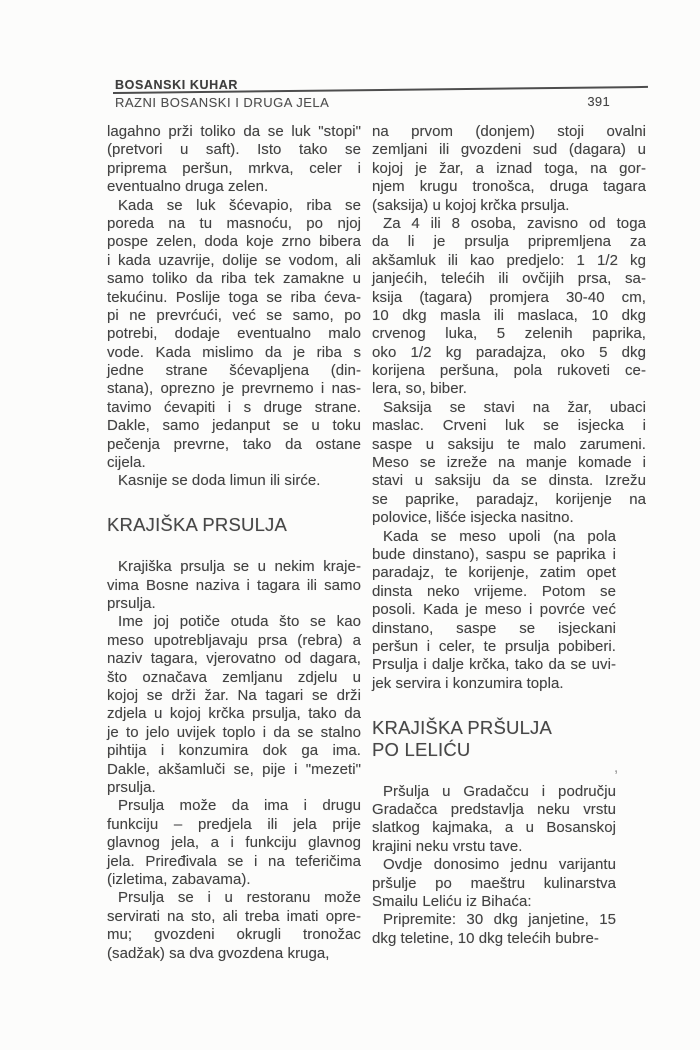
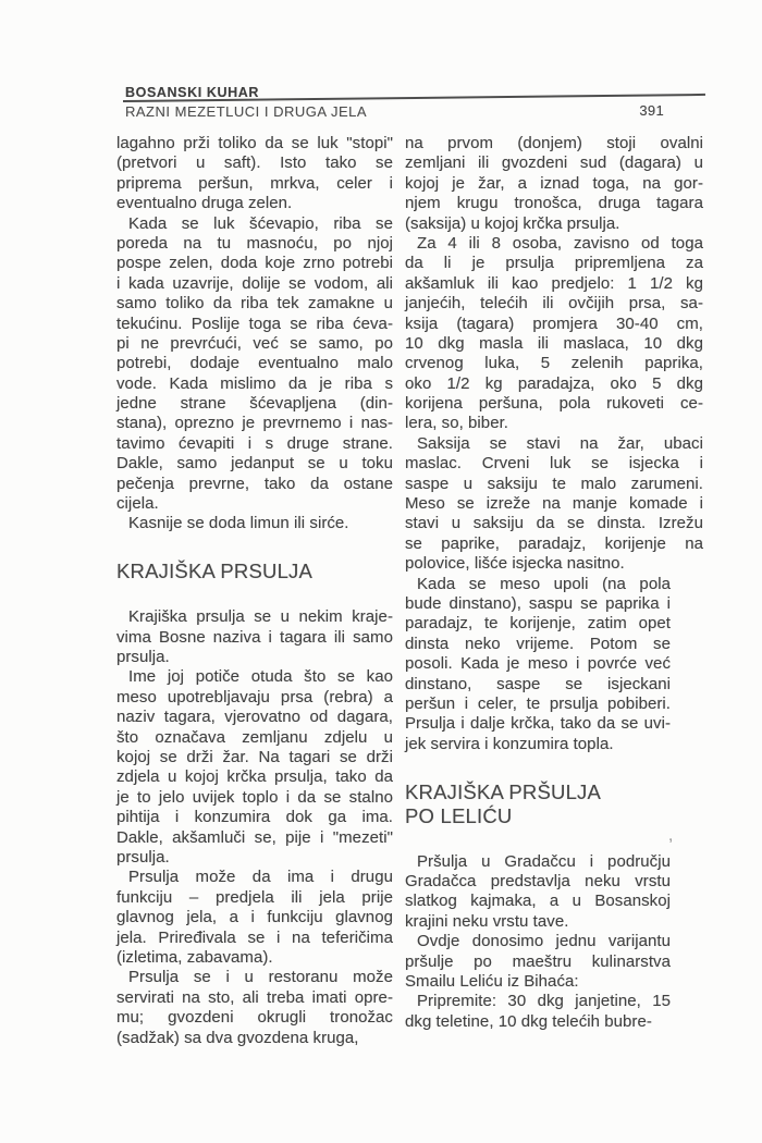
  BOSANSKI KUHAR
- RAZNI BOSANSKI I DRUGA JELA
+ RAZNI MEZETLUCI I DRUGA JELA
  391
  lagahno prži toliko da se luk "stopi"
  (pretvori u saft). Isto tako se
  priprema peršun, mrkva, celer i
  eventualno druga zelen.
  Kada se luk šćevapio, riba se
  poreda na tu masnoću, po njoj
- pospe zelen, doda koje zrno bibera
+ pospe zelen, doda koje zrno potrebi
  i kada uzavrije, dolije se vodom, ali
  samo toliko da riba tek zamakne u
  tekućinu. Poslije toga se riba ćeva-
  pi ne prevrćući, već se samo, po
  potrebi, dodaje eventualno malo
  vode. Kada mislimo da je riba s
  jedne strane šćevapljena (din-
  stana), oprezno je prevrnemo i nas-
  tavimo ćevapiti i s druge strane.
  Dakle, samo jedanput se u toku
  pečenja prevrne, tako da ostane
  cijela.
  Kasnije se doda limun ili sirće.
  KRAJIŠKA PRSULJA
  Krajiška prsulja se u nekim kraje-
  vima Bosne naziva i tagara ili samo
  prsulja.
  Ime joj potiče otuda što se kao
  meso upotrebljavaju prsa (rebra) a
  naziv tagara, vjerovatno od dagara,
  što označava zemljanu zdjelu u
  kojoj se drži žar. Na tagari se drži
  zdjela u kojoj krčka prsulja, tako da
  je to jelo uvijek toplo i da se stalno
  pihtija i konzumira dok ga ima.
  Dakle, akšamluči se, pije i "mezeti"
  prsulja.
  Prsulja može da ima i drugu
  funkciju – predjela ili jela prije
  glavnog jela, a i funkciju glavnog
  jela. Priređivala se i na teferičima
  (izletima, zabavama).
  Prsulja se i u restoranu može
  servirati na sto, ali treba imati opre-
  mu; gvozdeni okrugli tronožac
  (sadžak) sa dva gvozdena kruga,
  na prvom (donjem) stoji ovalni
  zemljani ili gvozdeni sud (dagara) u
  kojoj je žar, a iznad toga, na gor-
  njem krugu tronošca, druga tagara
  (saksija) u kojoj krčka prsulja.
  Za 4 ili 8 osoba, zavisno od toga
  da li je prsulja pripremljena za
  akšamluk ili kao predjelo: 1 1/2 kg
  janjećih, telećih ili ovčijih prsa, sa-
  ksija (tagara) promjera 30-40 cm,
  10 dkg masla ili maslaca, 10 dkg
  crvenog luka, 5 zelenih paprika,
  oko 1/2 kg paradajza, oko 5 dkg
  korijena peršuna, pola rukoveti ce-
  lera, so, biber.
  Saksija se stavi na žar, ubaci
  maslac. Crveni luk se isjecka i
  saspe u saksiju te malo zarumeni.
  Meso se izreže na manje komade i
  stavi u saksiju da se dinsta. Izrežu
  se paprike, paradajz, korijenje na
  polovice, lišće isjecka nasitno.
  Kada se meso upoli (na pola
  bude dinstano), saspu se paprika i
  paradajz, te korijenje, zatim opet
  dinsta neko vrijeme. Potom se
  posoli. Kada je meso i povrće već
  dinstano, saspe se isjeckani
  peršun i celer, te prsulja pobiberi.
  Prsulja i dalje krčka, tako da se uvi-
  jek servira i konzumira topla.
  KRAJIŠKA PRŠULJA
  PO LELIĆU
  Pršulja u Gradačcu i području
  Gradačca predstavlja neku vrstu
  slatkog kajmaka, a u Bosanskoj
  krajini neku vrstu tave.
  Ovdje donosimo jednu varijantu
  pršulje po maeštru kulinarstva
  Smailu Leliću iz Bihaća:
  Pripremite: 30 dkg janjetine, 15
  dkg teletine, 10 dkg telećih bubre-
  ,
